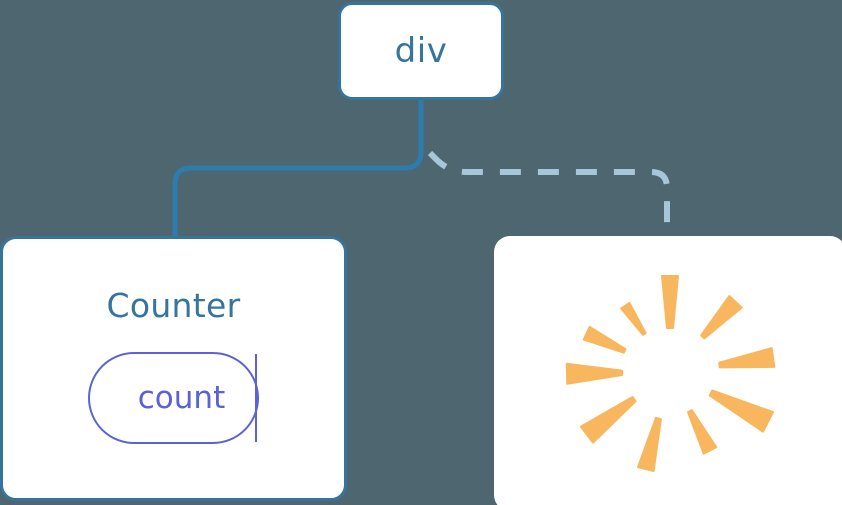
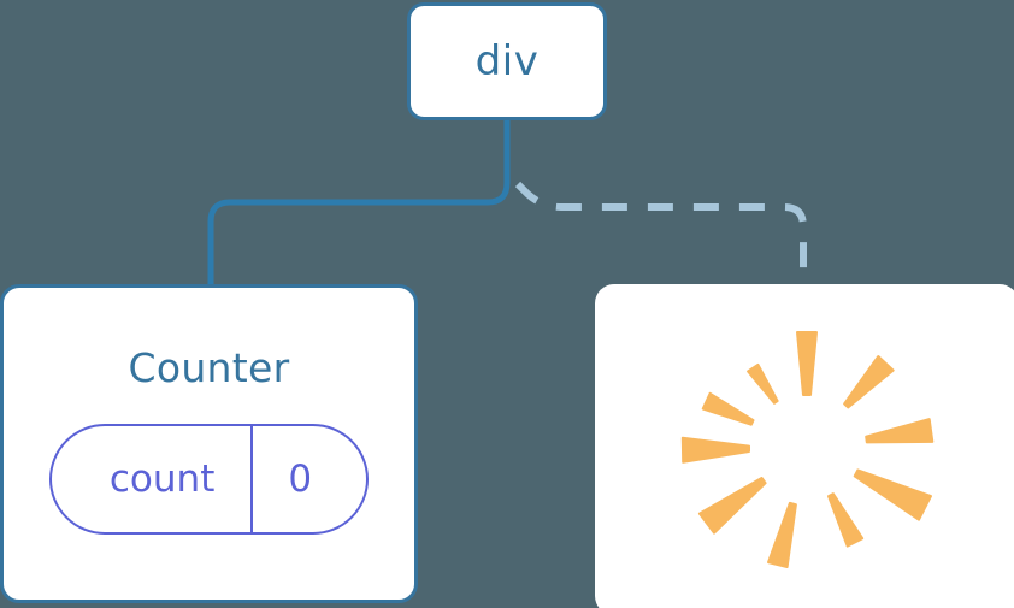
  div
  Counter
  count
+ 0
